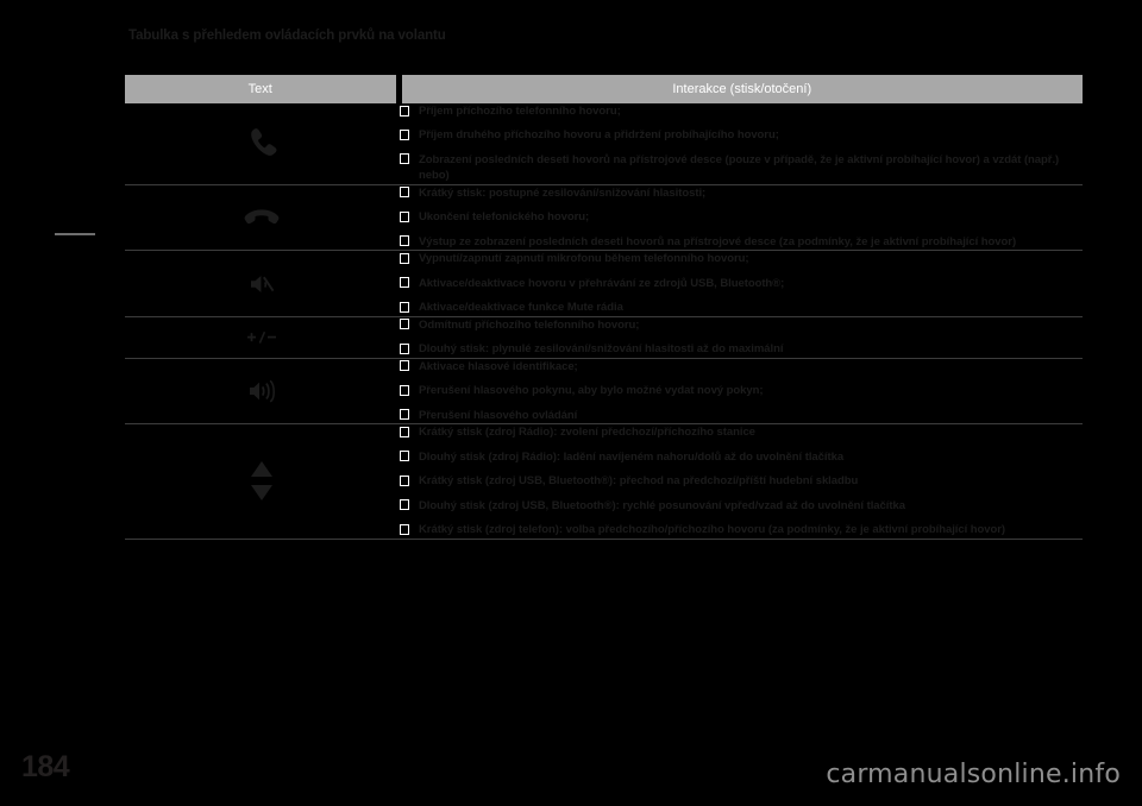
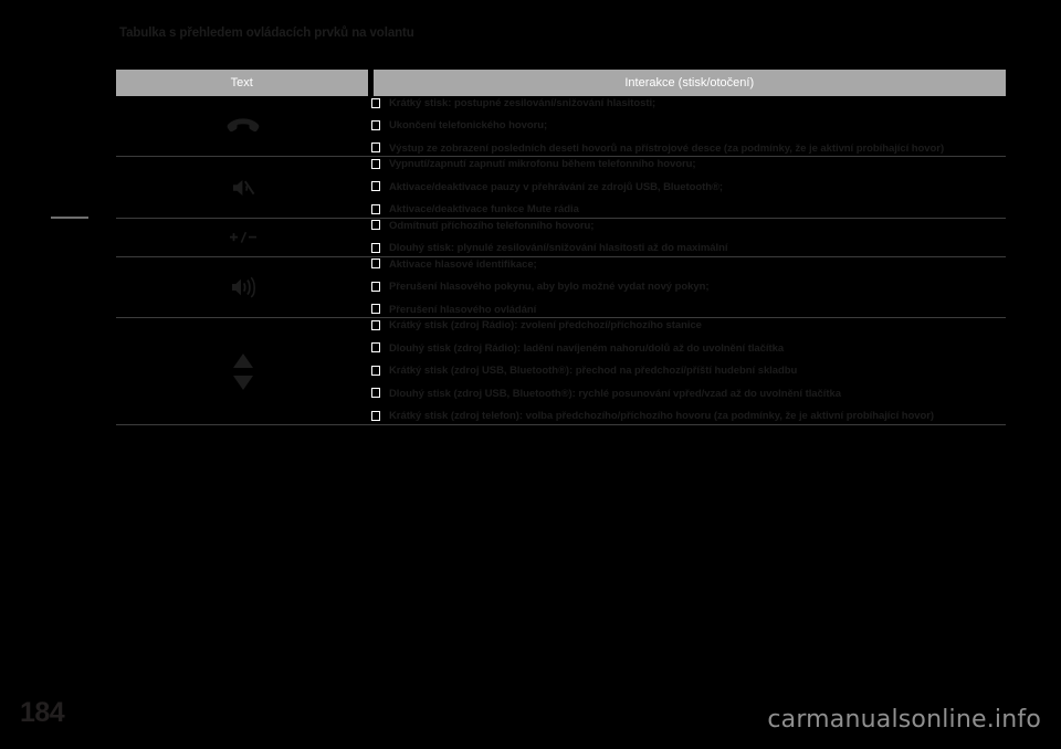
  184
  Tabulka s přehledem ovládacích prvků na volantu
  Text	Interakce (stisk/otočení)
- 	Příjem příchozího telefonního hovoru; Příjem druhého příchozího hovoru a přidržení probíhajícího hovoru; Zobrazení posledních deseti hovorů na přístrojové desce (pouze v případě, že je aktivní probíhající hovor) a vzdát (např.) nebo)
  	Krátký stisk: postupné zesilování/snižování hlasitosti; Ukončení telefonického hovoru; Výstup ze zobrazení posledních deseti hovorů na přístrojové desce (za podmínky, že je aktivní probíhající hovor)
- 	Vypnutí/zapnutí zapnutí mikrofonu během telefonního hovoru; Aktivace/deaktivace hovoru v přehrávání ze zdrojů USB, Bluetooth®; Aktivace/deaktivace funkce Mute rádia
+ 	Vypnutí/zapnutí zapnutí mikrofonu během telefonního hovoru; Aktivace/deaktivace pauzy v přehrávání ze zdrojů USB, Bluetooth®; Aktivace/deaktivace funkce Mute rádia
  	Odmítnutí příchozího telefonního hovoru; Dlouhý stisk: plynulé zesilování/snižování hlasitosti až do maximální
  	Aktivace hlasové identifikace; Přerušení hlasového pokynu, aby bylo možné vydat nový pokyn; Přerušení hlasového ovládání
  	Krátký stisk (zdroj Rádio): zvolení předchozí/příchozího stanice Dlouhý stisk (zdroj Rádio): ladění navíjeném nahoru/dolů až do uvolnění tlačítka Krátký stisk (zdroj USB, Bluetooth®): přechod na předchozí/příští hudební skladbu Dlouhý stisk (zdroj USB, Bluetooth®): rychlé posunování vpřed/vzad až do uvolnění tlačítka Krátký stisk (zdroj telefon): volba předchozího/příchozího hovoru (za podmínky, že je aktivní probíhající hovor)
  carmanualsonline.info
